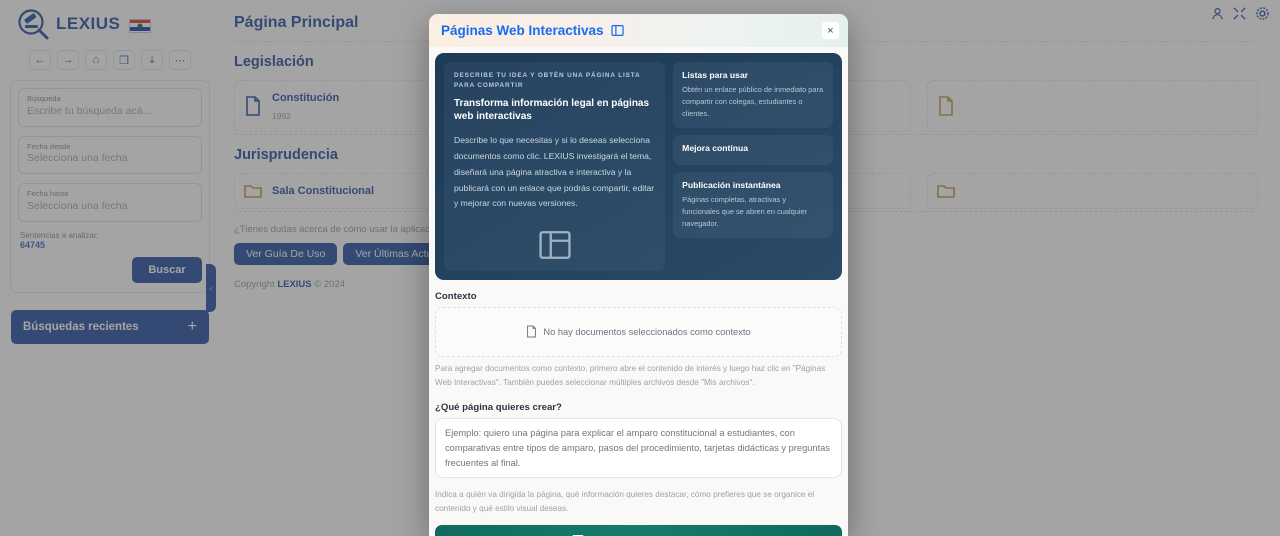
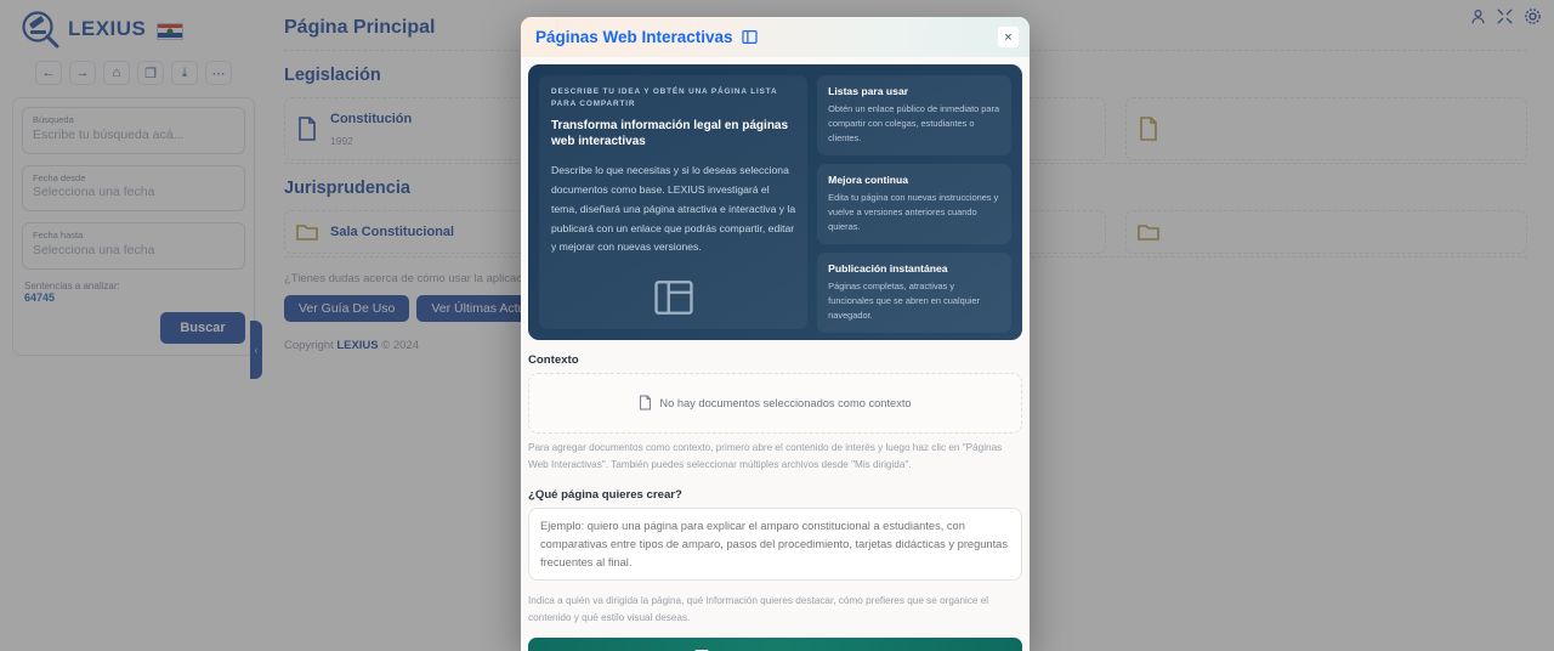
  LEXIUS
  ←
  →
  ⌂
  ❐
  ⤓
  ⋯
  Búsqueda
  Escribe tu búsqueda acá...
  Fecha desde
  Selecciona una fecha
  Fecha hasta
  Selecciona una fecha
  Sentencias a analizar:
  64745
  Buscar
- Búsquedas recientes
- +
  ‹
  Página Principal
  Legislación
  Constitución
  1992
  Jurisprudencia
  Sala Constitucional
  ¿Tienes dudas acerca de cómo usar la aplicac
  Ver Guía De Uso
  Copyright LEXIUS © 2024
  Páginas Web Interactivas
  ×
  Transforma información legal en páginas web interactivas
- Describe lo que necesitas y si lo deseas selecciona documentos como clic. LEXIUS investigará el tema, diseñará una página atractiva e interactiva y la publicará con un enlace que podrás compartir, editar y mejorar con nuevas versiones.
+ Describe lo que necesitas y si lo deseas selecciona documentos como base. LEXIUS investigará el tema, diseñará una página atractiva e interactiva y la publicará con un enlace que podrás compartir, editar y mejorar con nuevas versiones.
  Listas para usar
  Obtén un enlace público de inmediato para compartir con colegas, estudiantes o clientes.
  Mejora continua
+ Edita tu página con nuevas instrucciones y vuelve a versiones anteriores cuando quieras.
  Publicación instantánea
  Páginas completas, atractivas y funcionales que se abren en cualquier navegador.
  Contexto
  No hay documentos seleccionados como contexto
- Para agregar documentos como contexto, primero abre el contenido de interés y luego haz clic en "Páginas Web Interactivas". También puedes seleccionar múltiples archivos desde "Mis archivos".
+ Para agregar documentos como contexto, primero abre el contenido de interés y luego haz clic en "Páginas Web Interactivas". También puedes seleccionar múltiples archivos desde "Mis dirigida".
  ¿Qué página quieres crear?
  Indica a quién va dirigida la página, qué información quieres destacar, cómo prefieres que se organice el contenido y qué estilo visual deseas.
